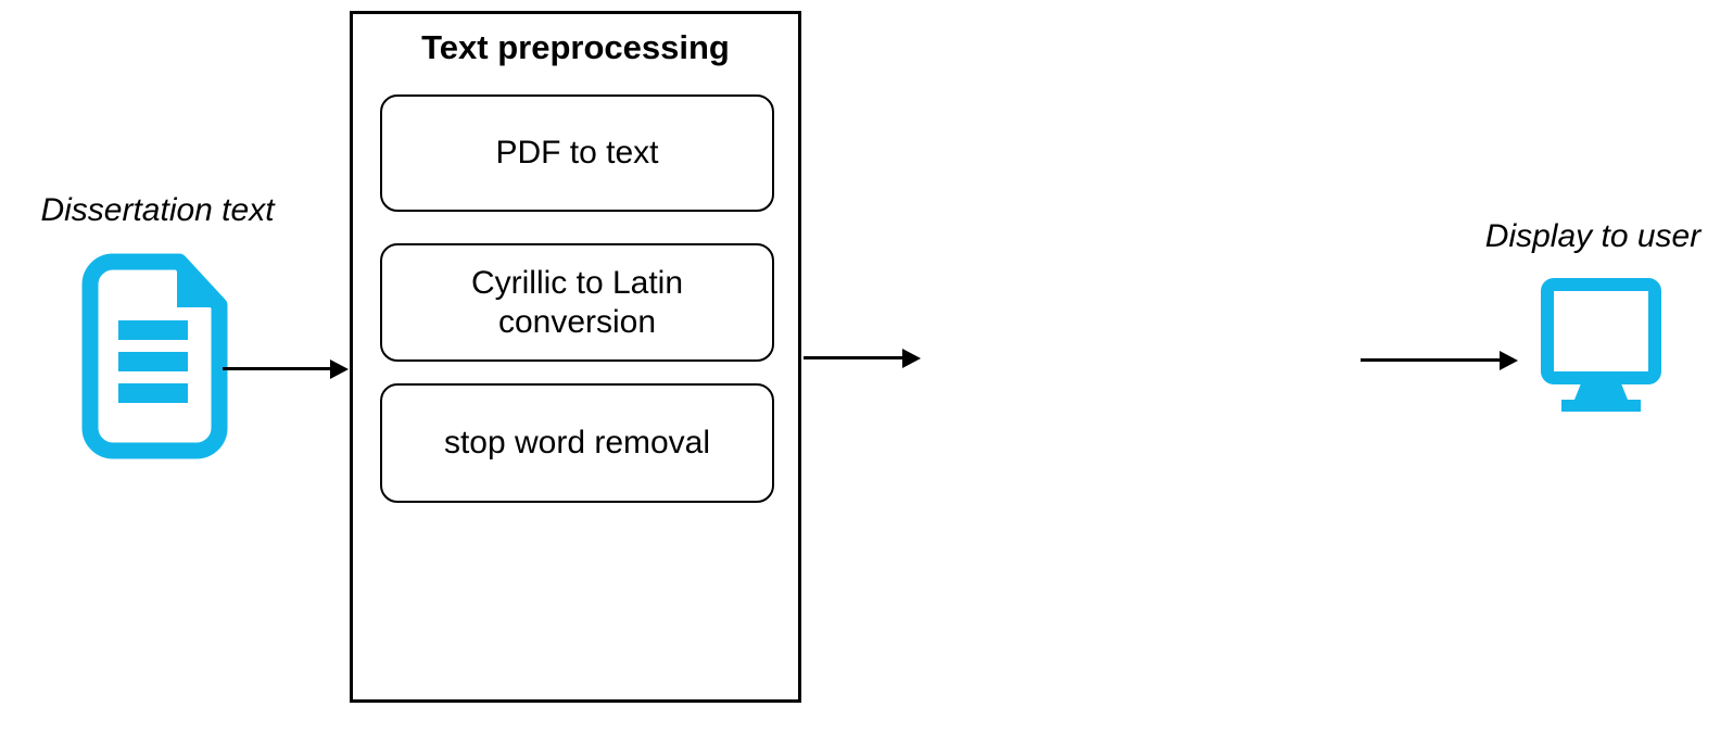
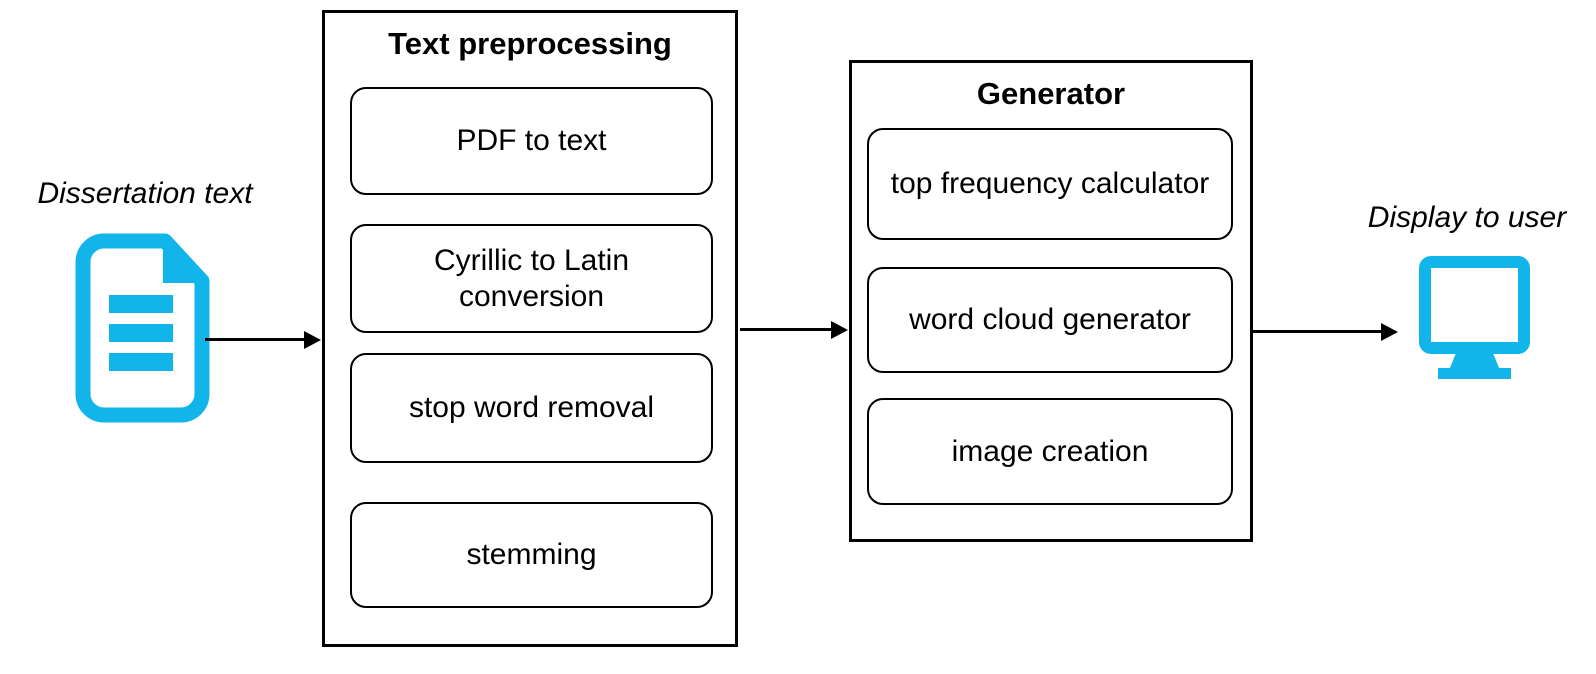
  Dissertation text
  Text preprocessing
  PDF to text
  Cyrillic to Latin conversion
  stop word removal
+ stemming
+ Generator
+ top frequency calculator
+ word cloud generator
+ image creation
  Display to user
